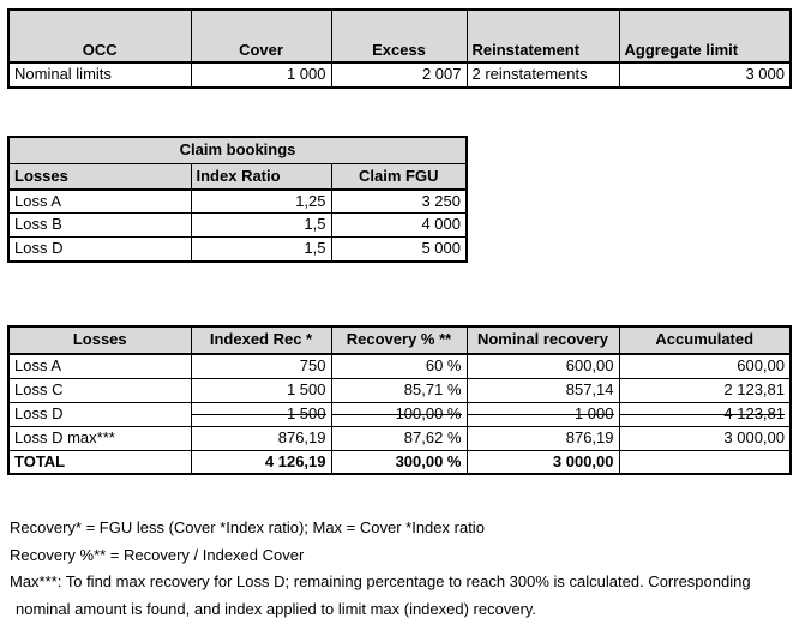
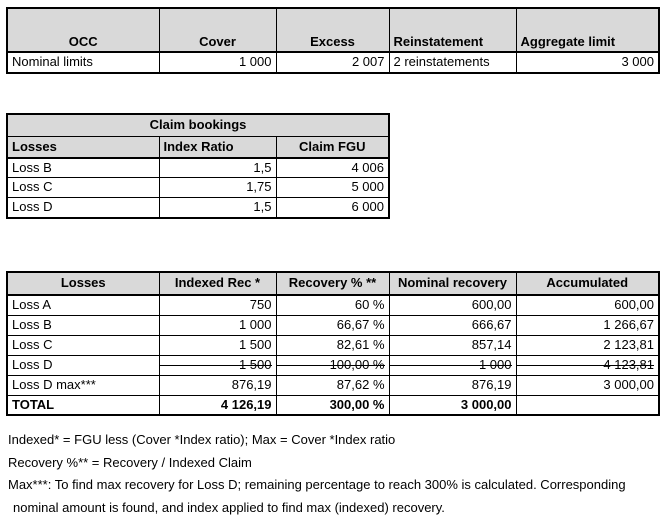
  OCC	Cover	Excess	Reinstatement	Aggregate limit
  Nominal limits	1 000	2 007	2 reinstatements	3 000
  Claim bookings
  Losses	Index Ratio	Claim FGU
- Loss A	1,25	3 250
- Loss B	1,5	4 000
+ Loss B	1,5	4 006
+ Loss C	1,75	5 000
- Loss D	1,5	5 000
+ Loss D	1,5	6 000
  Losses	Indexed Rec *	Recovery % **	Nominal recovery	Accumulated
  Loss A	750	60 %	600,00	600,00
+ Loss B	1 000	66,67 %	666,67	1 266,67
- Loss C	1 500	85,71 %	857,14	2 123,81
+ Loss C	1 500	82,61 %	857,14	2 123,81
  Loss D	1 500	100,00 %	1 000	4 123,81
  Loss D max***	876,19	87,62 %	876,19	3 000,00
  TOTAL	4 126,19	300,00 %	3 000,00
- Recovery* = FGU less (Cover *Index ratio); Max = Cover *Index ratio
+ Indexed* = FGU less (Cover *Index ratio); Max = Cover *Index ratio
- Recovery %** = Recovery / Indexed Cover
+ Recovery %** = Recovery / Indexed Claim
  Max***: To find max recovery for Loss D; remaining percentage to reach 300% is calculated. Corresponding
- nominal amount is found, and index applied to limit max (indexed) recovery.
+ nominal amount is found, and index applied to find max (indexed) recovery.
